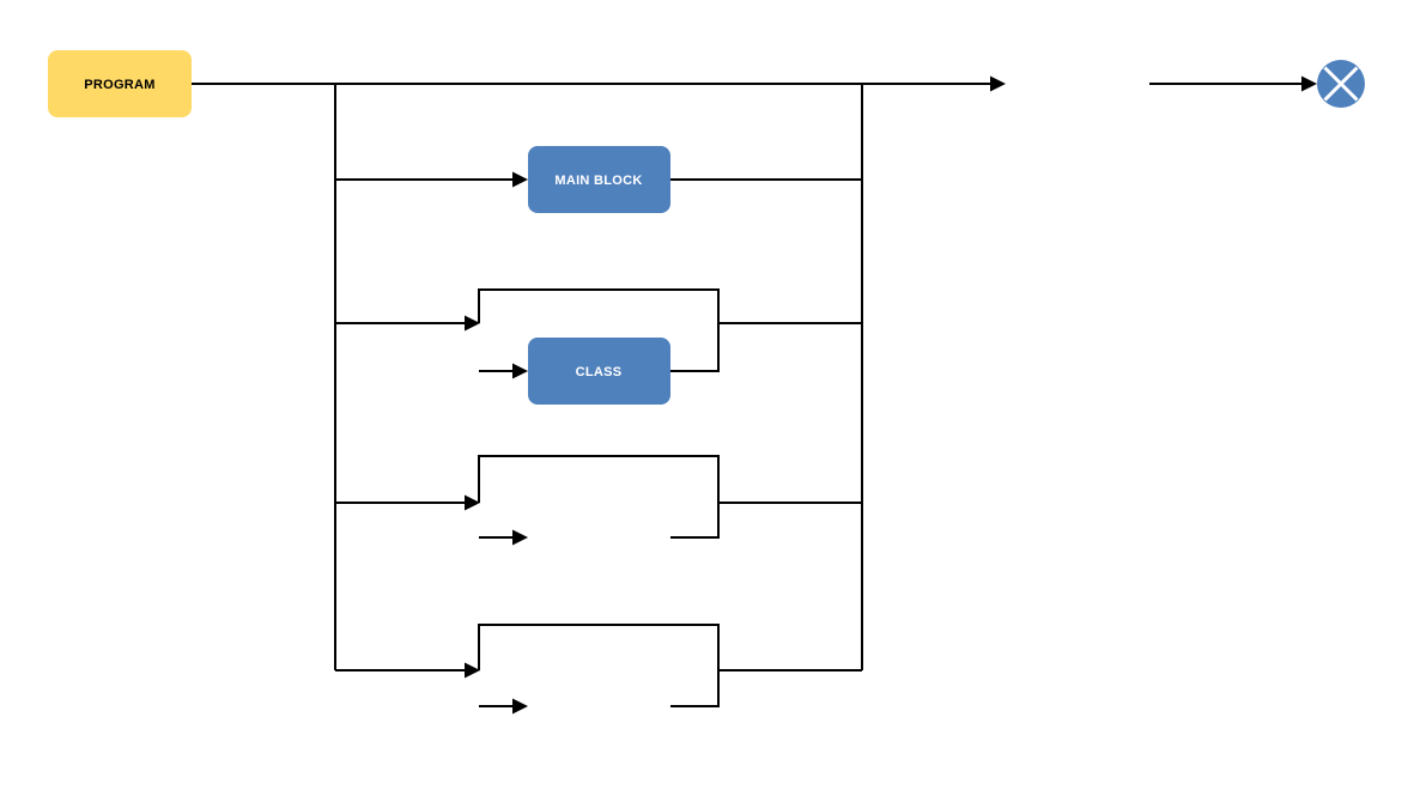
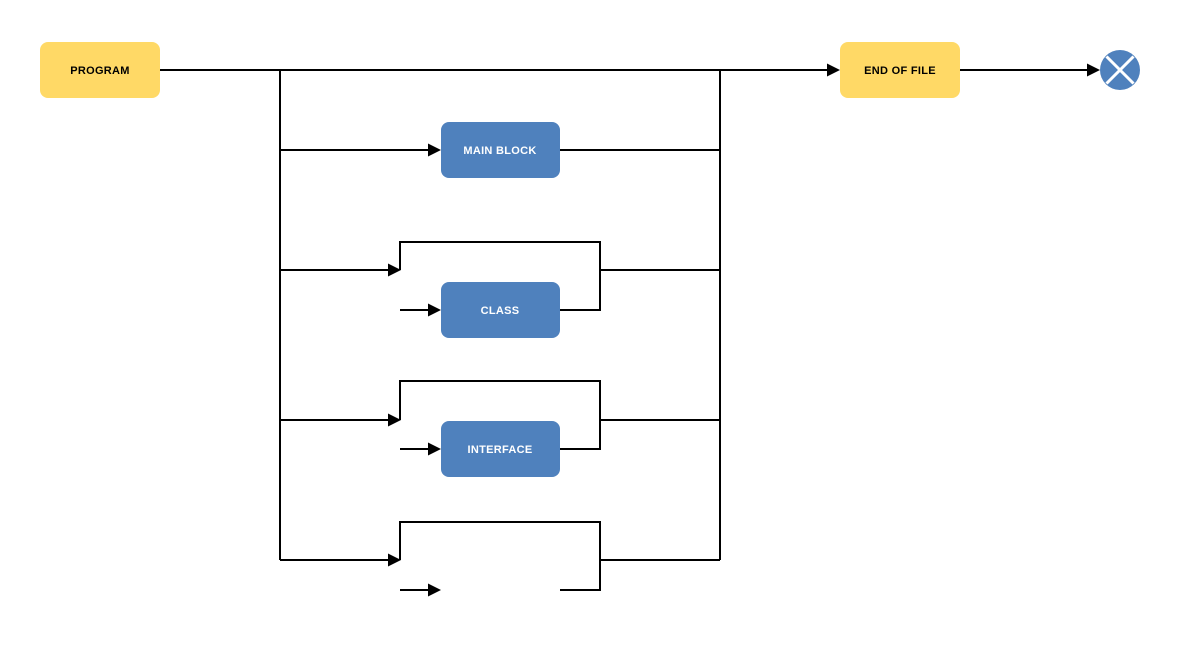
  PROGRAM
  MAIN BLOCK
  CLASS
+ INTERFACE
+ END OF FILE
